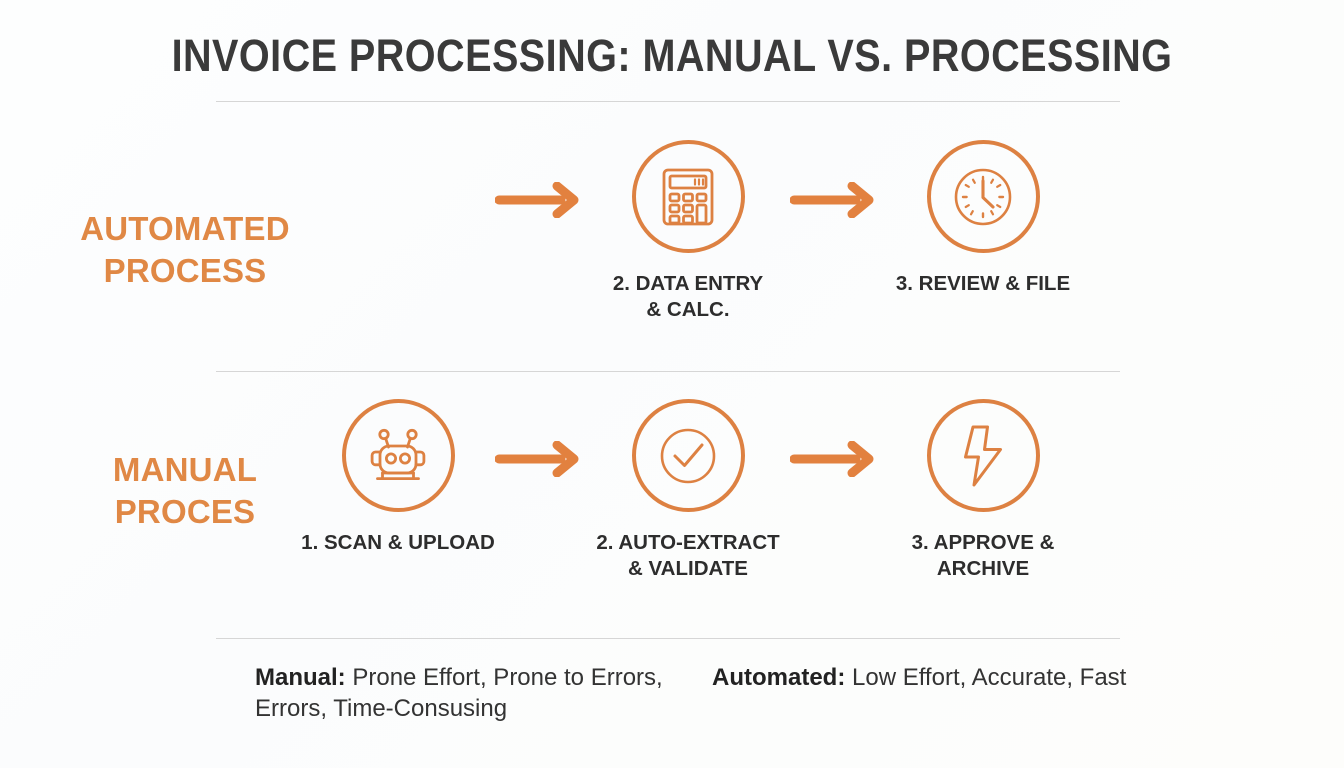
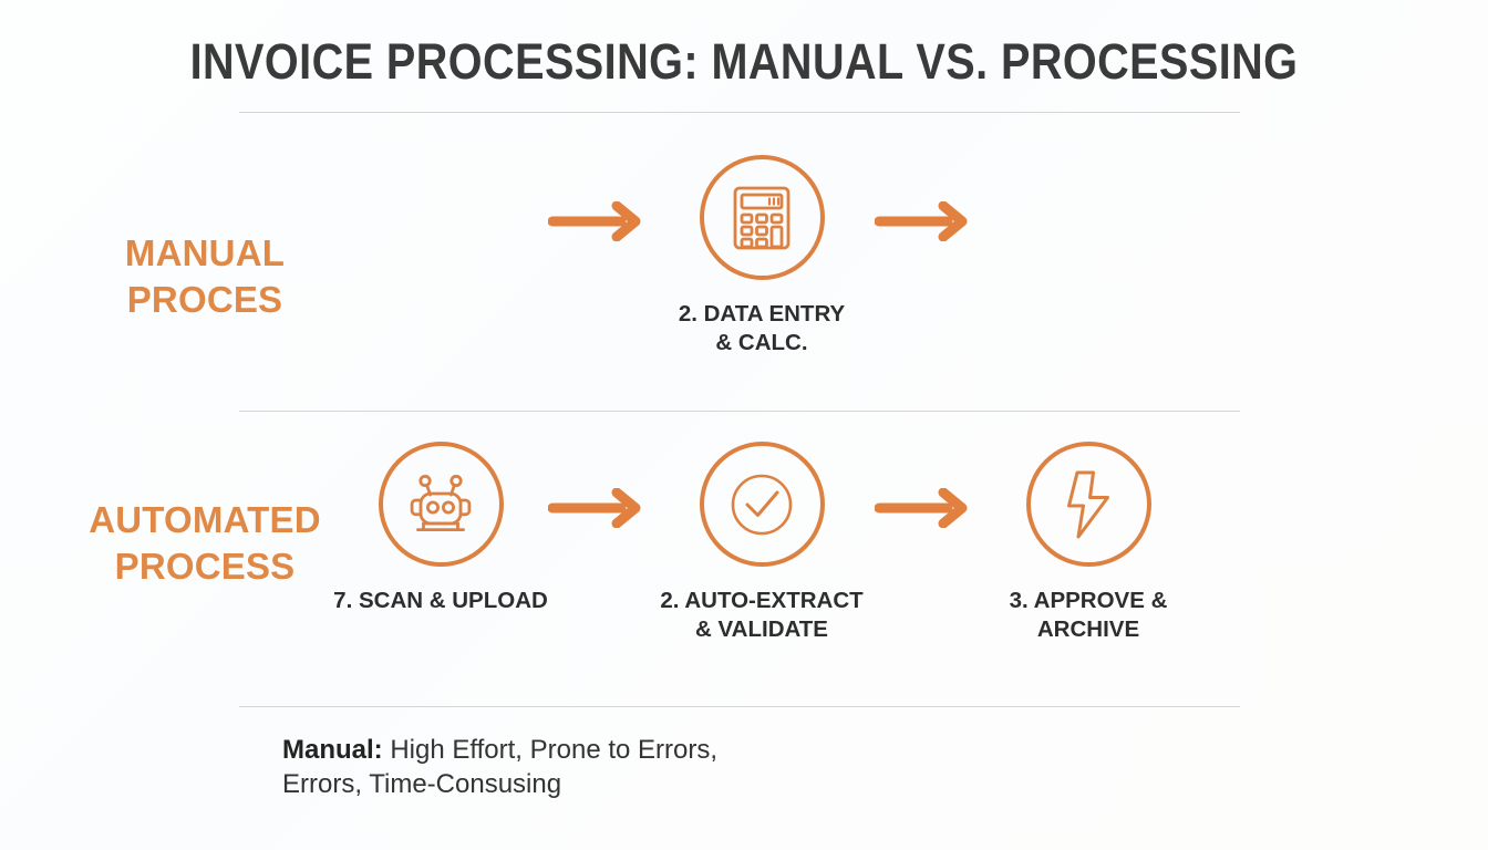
  INVOICE PROCESSING: MANUAL VS. PROCESSING
- AUTOMATED PROCESS
+ MANUAL PROCES
  2. DATA ENTRY
  & CALC.
- 3. REVIEW & FILE
- MANUAL PROCES
+ AUTOMATED PROCESS
- 1. SCAN & UPLOAD
+ 7. SCAN & UPLOAD
  2. AUTO-EXTRACT
  & VALIDATE
  3. APPROVE &
  ARCHIVE
- Manual: Prone Effort, Prone to Errors, Errors, Time-Consusing
+ Manual: High Effort, Prone to Errors, Errors, Time-Consusing
- Automated: Low Effort, Accurate, Fast
